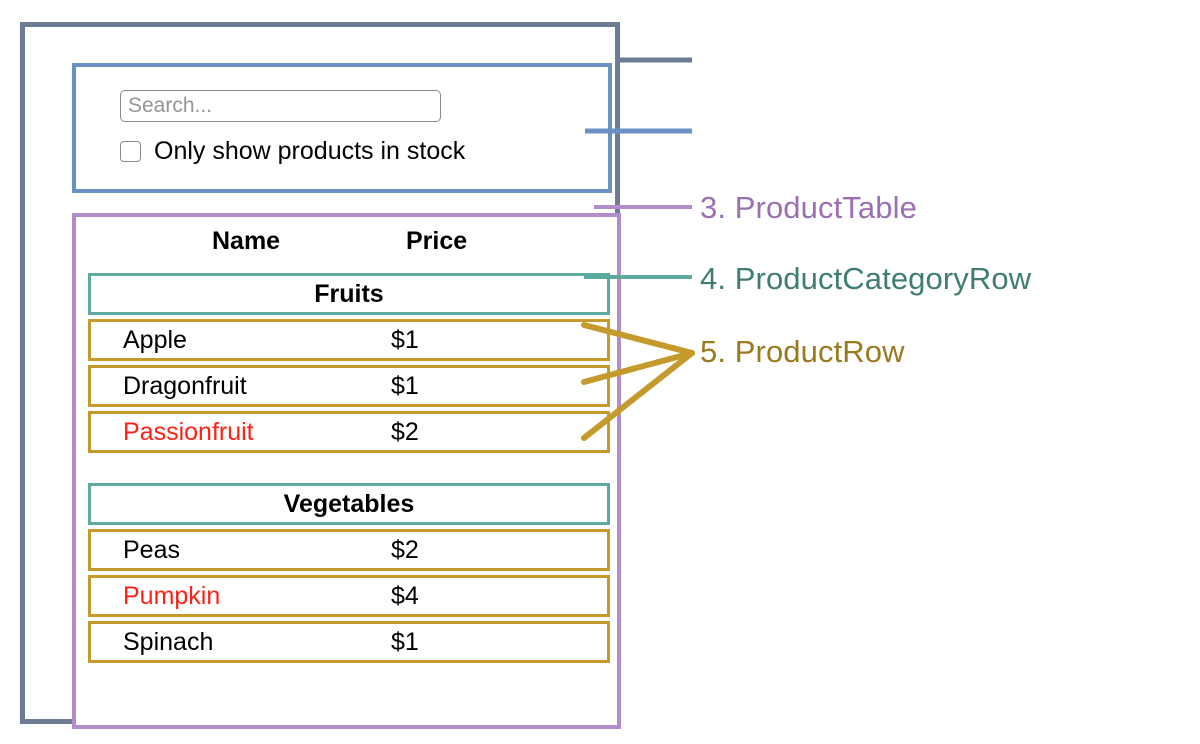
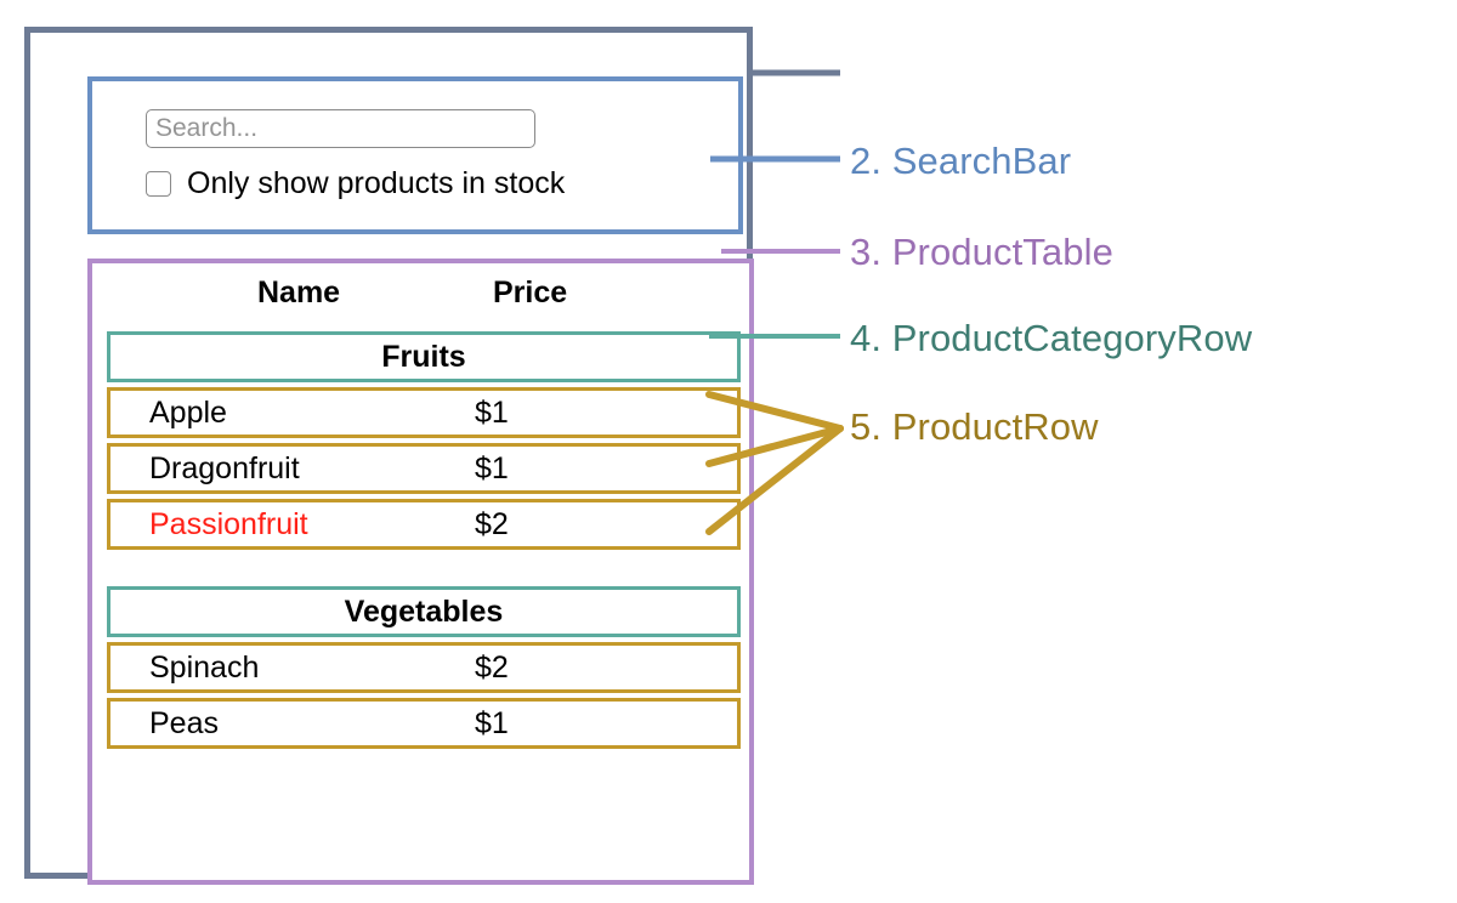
  Search...
  Only show products in stock
  Name
  Price
  Fruits
  Apple
  $1
  Dragonfruit
  $1
  Passionfruit
  $2
  Vegetables
- Peas
+ Spinach
  $2
- Pumpkin
- $4
- Spinach
+ Peas
  $1
+ 2. SearchBar
  3. ProductTable
  4. ProductCategoryRow
  5. ProductRow
